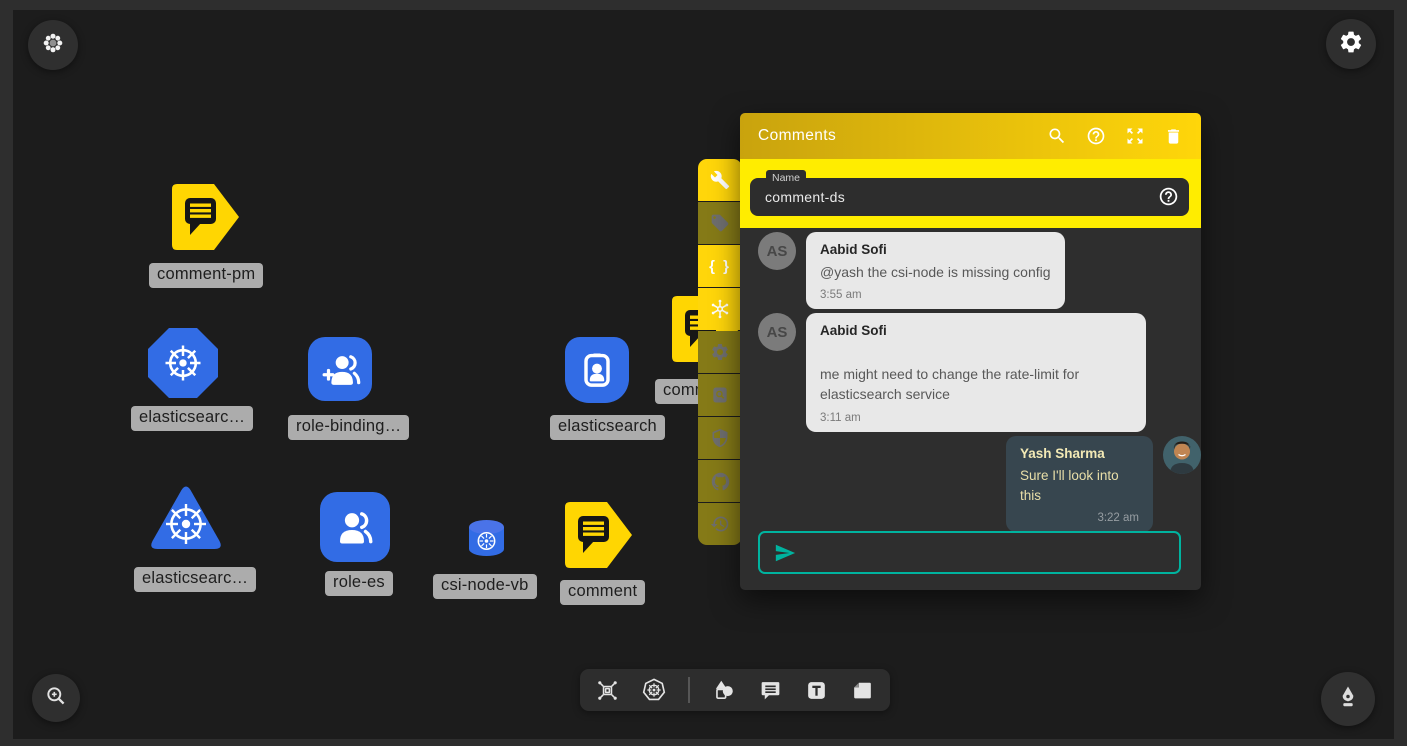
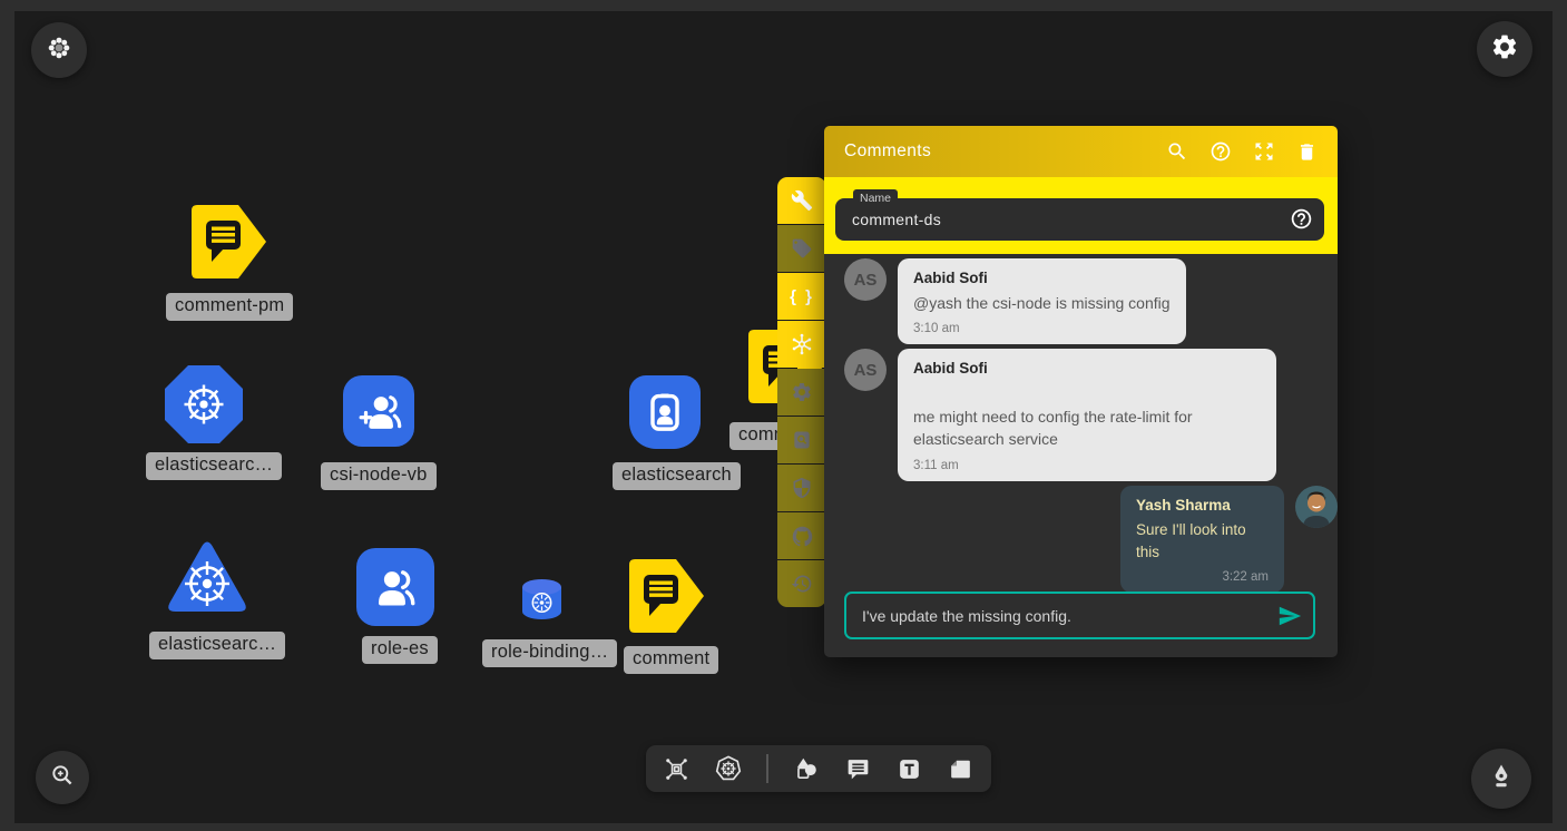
  comment-pm
  elasticsearc…
- role-binding…
+ csi-node-vb
  elasticsearch
  com
  elasticsearc…
  role-es
- csi-node-vb
+ role-binding…
  comment
  { }
  Comments
  comment-ds
  Name
  AS
  Aabid Sofi
  @yash the csi-node is missing config
- 3:55 am
+ 3:10 am
  AS
  Aabid Sofi
- me might need to change the rate-limit for elasticsearch service
+ me might need to config the rate-limit for elasticsearch service
  3:11 am
  Yash Sharma
  Sure I'll look into this
  3:22 am
+ I've update the missing config.
